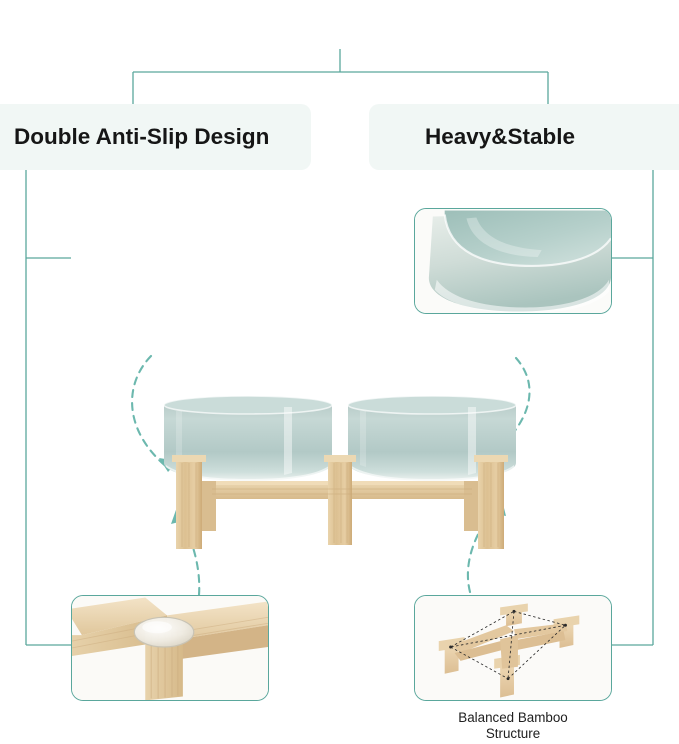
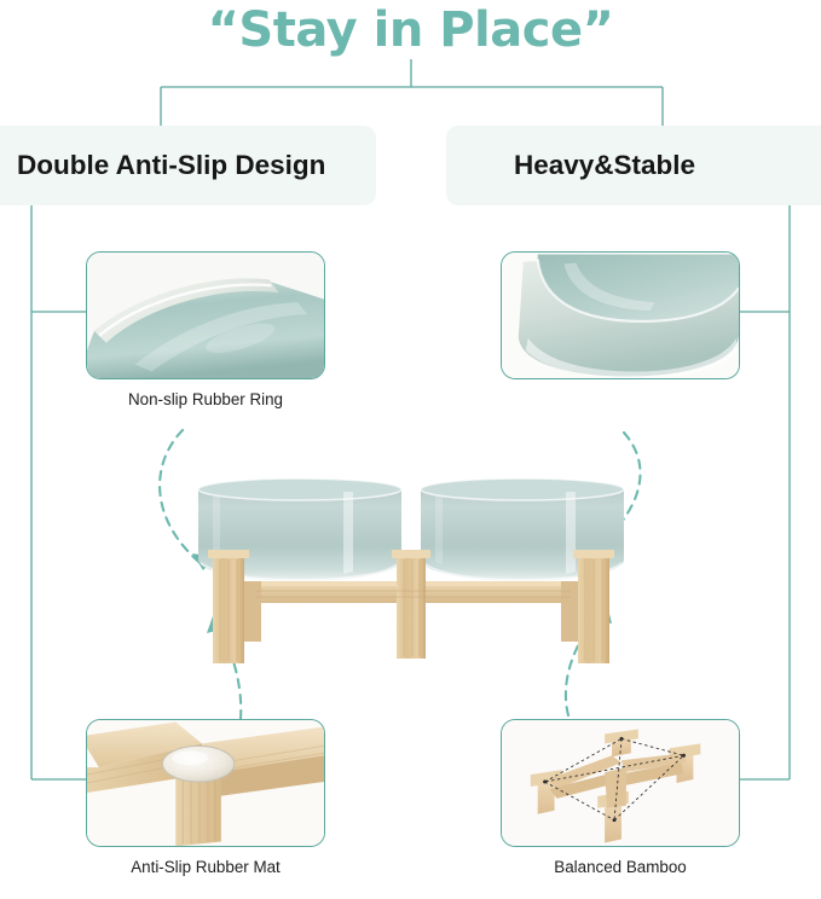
+ “Stay in Place”
  Double Anti-Slip Design
  Heavy&Stable
+ Non-slip Rubber Ring
+ Anti-Slip Rubber Mat
  Balanced Bamboo
- Structure
